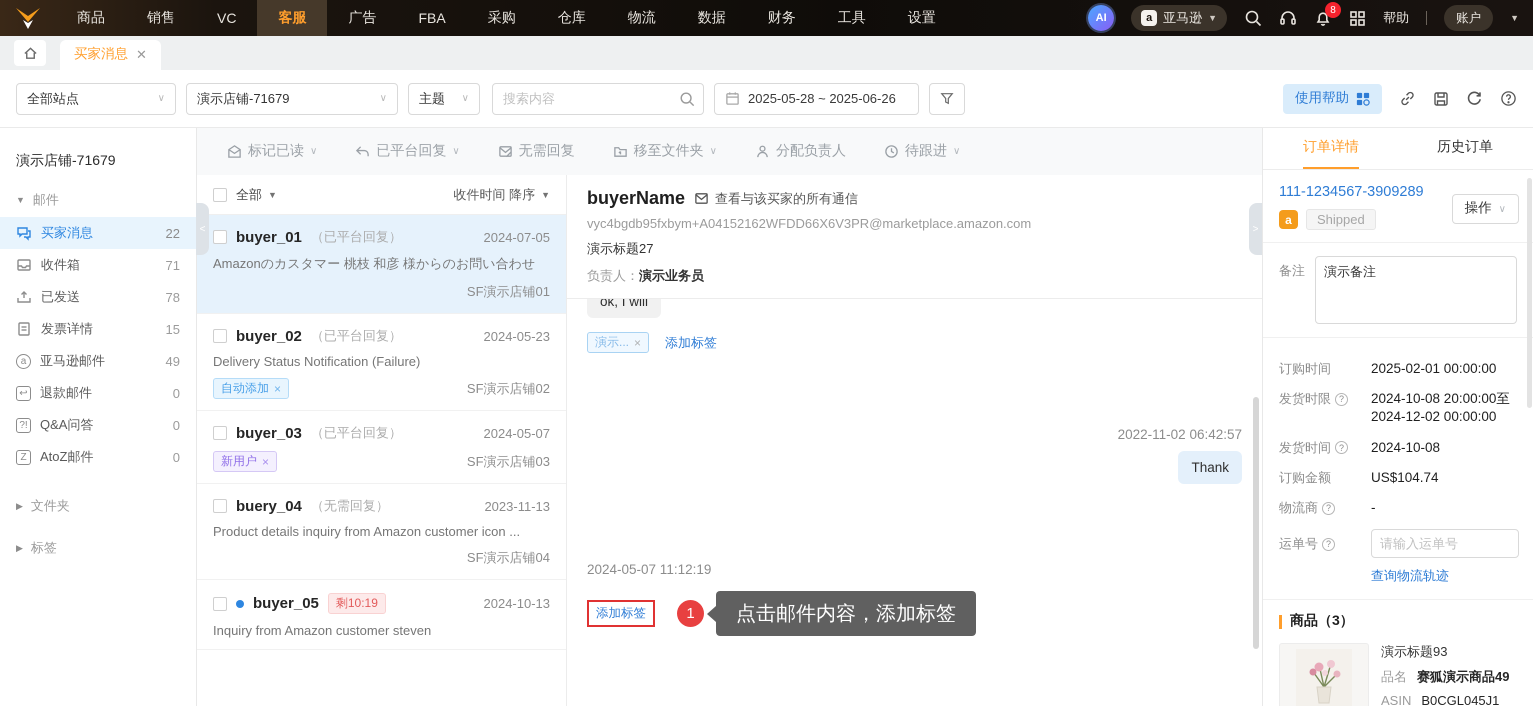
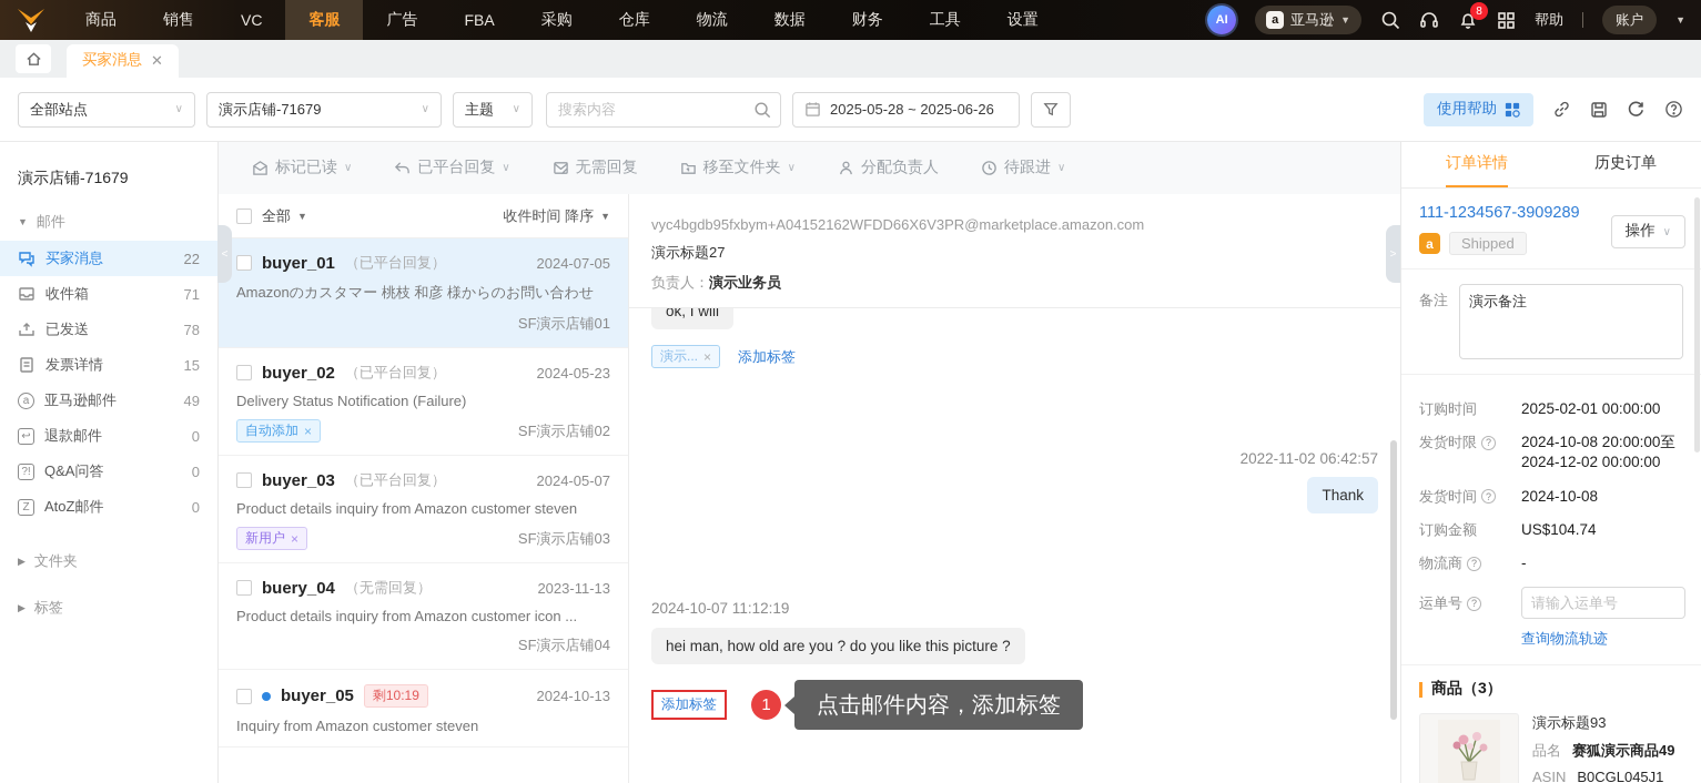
  商品
  销售
  VC
  客服
  广告
  FBA
  采购
  仓库
  物流
  数据
  财务
  工具
  设置
  AI
  a
  亚马逊
  ▼
  8
  帮助
  账户
  ▼
  买家消息
  ✕
  全部站点
  ∨
  演示店铺-71679
  ∨
  主题
  ∨
  搜索内容
  2025-05-28 ~ 2025-06-26
  使用帮助
  演示店铺-71679
  ▼
  邮件
  买家消息
  22
  收件箱
  71
  已发送
  78
  发票详情
  15
  a
  亚马逊邮件
  49
  ↩
  退款邮件
  0
  ?!
  Q&A问答
  0
  Z
  AtoZ邮件
  0
  ▶
  文件夹
  ▶
  标签
  标记已读
  ∨
  已平台回复
  ∨
  无需回复
  移至文件夹
  ∨
  分配负责人
  待跟进
  ∨
  <
  全部
  ▼
  收件时间 降序
  ▼
  buyer_01
  （已平台回复）
  2024-07-05
  Amazonのカスタマー 桃枝 和彦 様からのお問い合わせ
  SF演示店铺01
  buyer_02
  （已平台回复）
  2024-05-23
  Delivery Status Notification (Failure)
  自动添加
  ×
  SF演示店铺02
  buyer_03
  （已平台回复）
  2024-05-07
+ Product details inquiry from Amazon customer steven
  新用户
  ×
  SF演示店铺03
  buery_04
  （无需回复）
  2023-11-13
  Product details inquiry from Amazon customer icon ...
  SF演示店铺04
  buyer_05
  剩10:19
  2024-10-13
  Inquiry from Amazon customer steven
- buyerName
- 查看与该买家的所有通信
  vyc4bgdb95fxbym+A04152162WFDD66X6V3PR@marketplace.amazon.com
  演示标题27
  负责人：演示业务员
  ok, I will
  演示...
  ×
  添加标签
  2022-11-02 06:42:57
  Thank
- 2024-05-07 11:12:19
+ 2024-10-07 11:12:19
+ hei man, how old are you ? do you like this picture ?
  添加标签
  1
  点击邮件内容，添加标签
  >
  订单详情
  历史订单
  111-1234567-3909289
  a
  Shipped
  操作
  ∨
  备注
  演示备注
  订购时间
  2025-02-01 00:00:00
  发货时限
  ?
  2024-10-08 20:00:00至
  2024-12-02 00:00:00
  发货时间
  ?
  2024-10-08
  订购金额
  US$104.74
  物流商
  ?
  -
  运单号
  ?
  请输入运单号
  查询物流轨迹
  商品（3）
  演示标题93
  品名
  赛狐演示商品49
  ASIN
  B0CGL045J1
